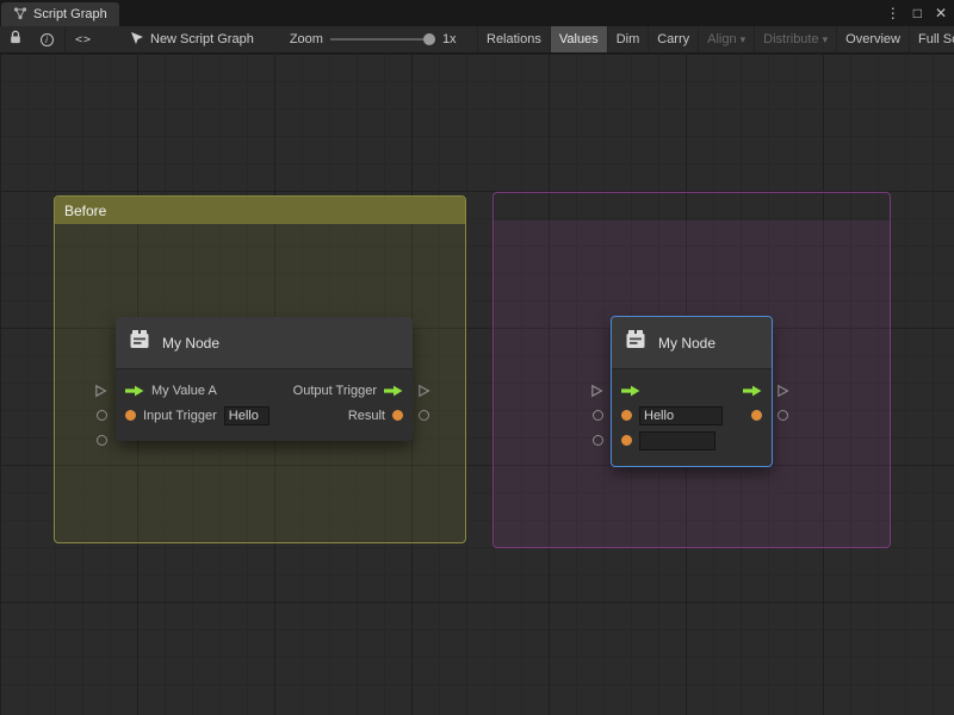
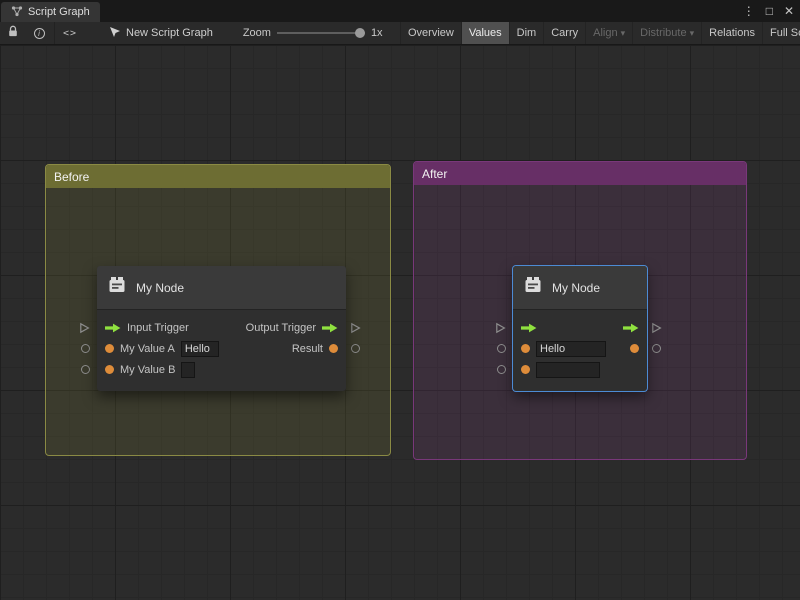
  Script Graph
  ⋮
  □
  ✕
  <>
  New Script Graph
  Zoom
  1x
- Relations
+ Overview
  Values
  Dim
  Carry
  Align
  ▾
  Distribute
  ▾
- Overview
+ Relations
  Before
+ After
  My Node
- My Value A
+ Input Trigger
  Output Trigger
- Input Trigger
+ My Value A
  Hello
  Result
+ My Value B
  My Node
  Hello
